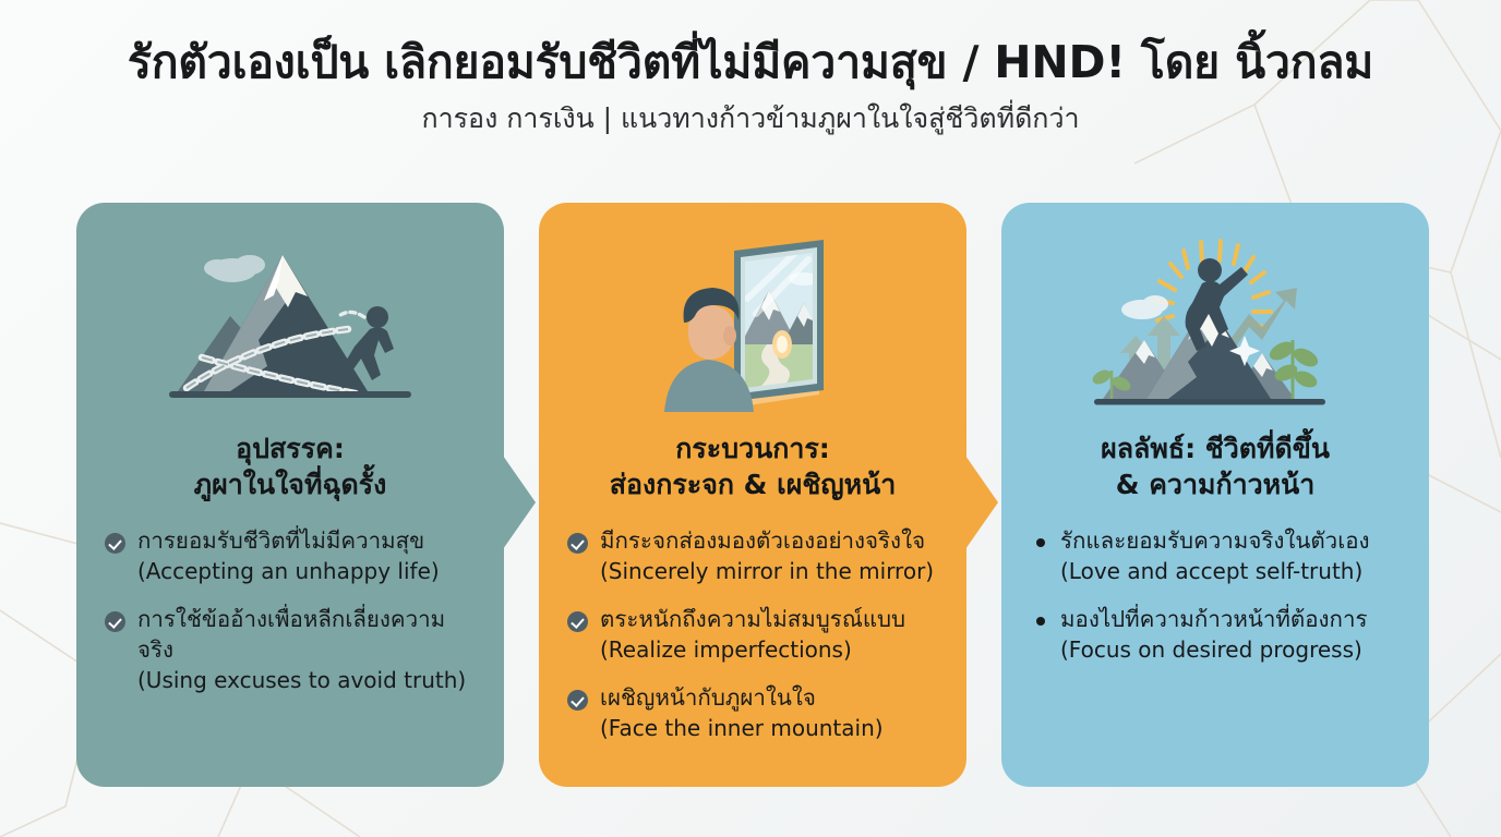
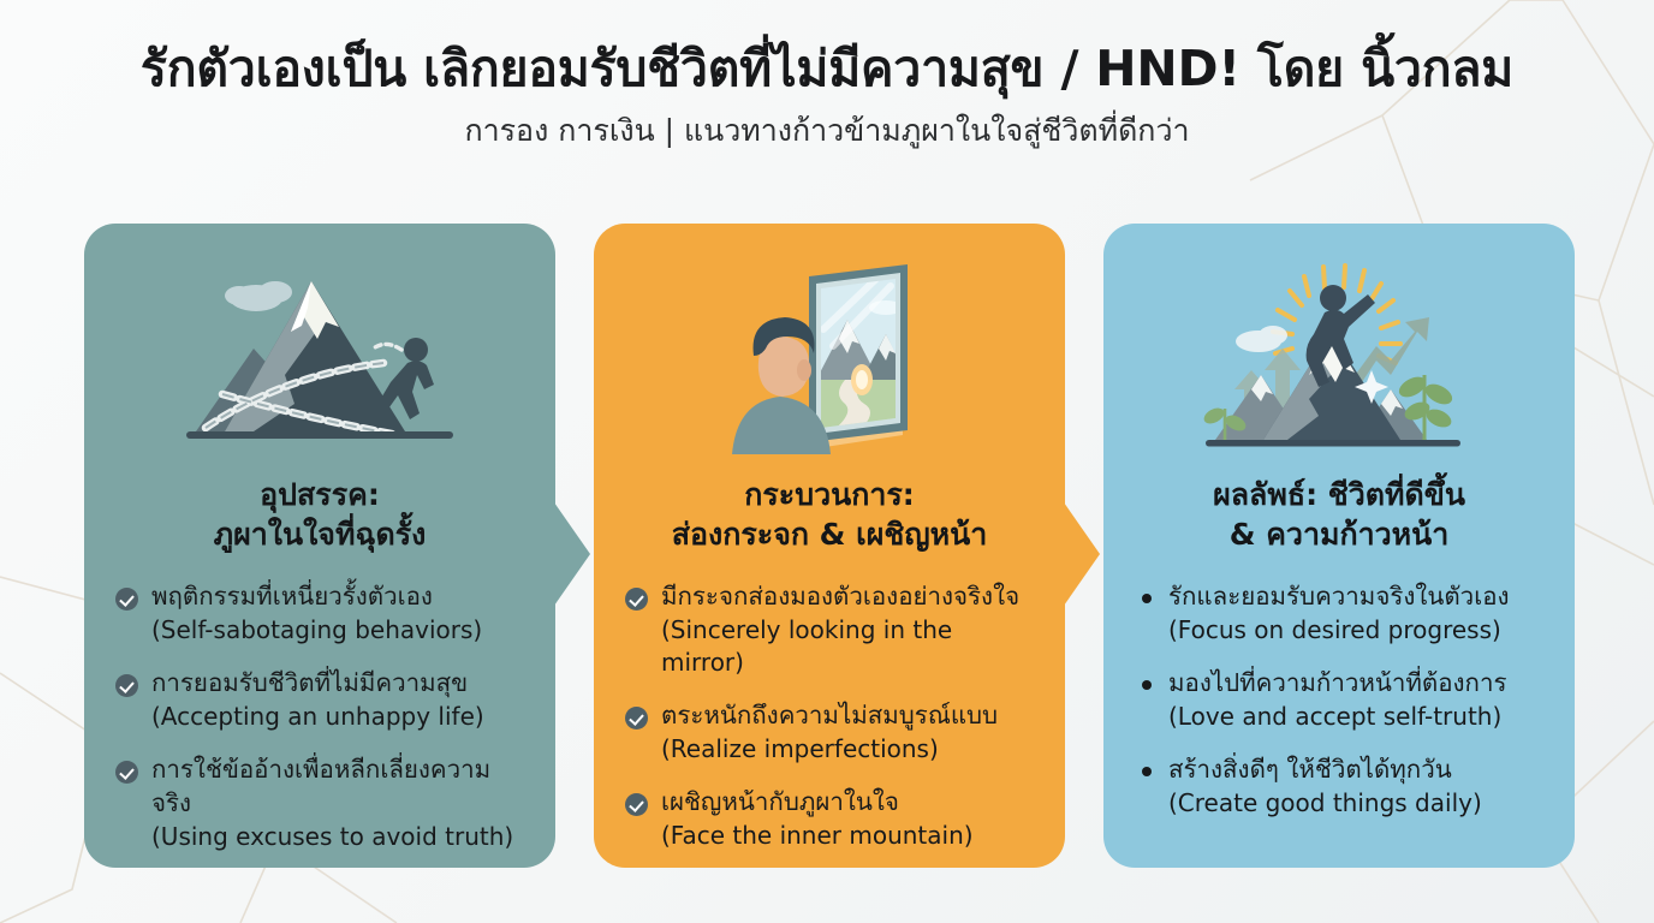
  รักตัวเองเป็น เลิกยอมรับชีวิตที่ไม่มีความสุข / HND! โดย นิ้วกลม
  การอง การเงิน | แนวทางก้าวข้ามภูผาในใจสู่ชีวิตที่ดีกว่า
  อุปสรรค:
  ภูผาในใจที่ฉุดรั้ง
+ พฤติกรรมที่เหนี่ยวรั้งตัวเอง
+ (Self-sabotaging behaviors)
  การยอมรับชีวิตที่ไม่มีความสุข
  (Accepting an unhappy life)
  การใช้ข้ออ้างเพื่อหลีกเลี่ยงความจริง
  (Using excuses to avoid truth)
  กระบวนการ:
  ส่องกระจก & เผชิญหน้า
  มีกระจกส่องมองตัวเองอย่างจริงใจ
- (Sincerely mirror in the mirror)
+ (Sincerely looking in the mirror)
  ตระหนักถึงความไม่สมบูรณ์แบบ
  (Realize imperfections)
  เผชิญหน้ากับภูผาในใจ
  (Face the inner mountain)
  ผลลัพธ์: ชีวิตที่ดีขึ้น
  & ความก้าวหน้า
  รักและยอมรับความจริงในตัวเอง
- (Love and accept self-truth)
+ (Focus on desired progress)
  มองไปที่ความก้าวหน้าที่ต้องการ
- (Focus on desired progress)
+ (Love and accept self-truth)
+ สร้างสิ่งดีๆ ให้ชีวิตได้ทุกวัน
+ (Create good things daily)
